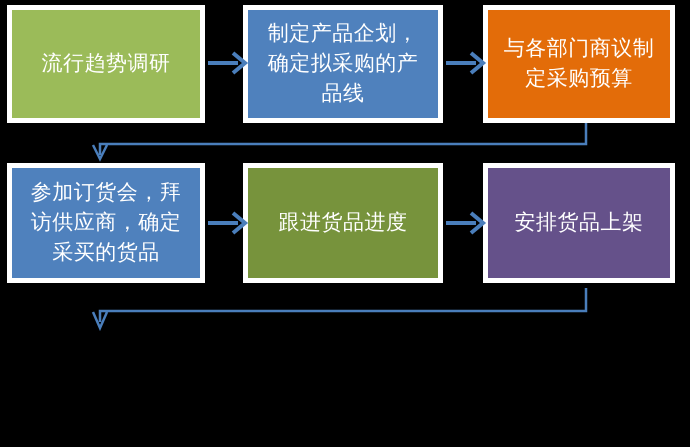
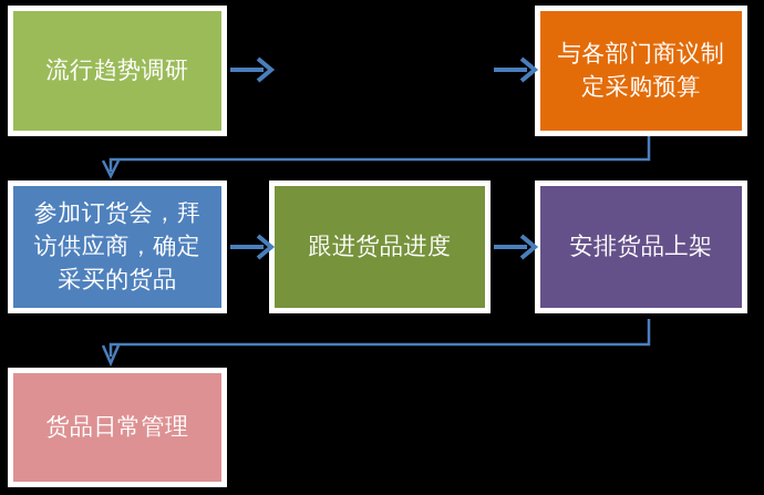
  流行趋势调研
- 制定产品企划，
- 确定拟采购的产
- 品线
  与各部门商议制
  定采购预算
  参加订货会，拜
  访供应商，确定
  采买的货品
  跟进货品进度
  安排货品上架
+ 货品日常管理
